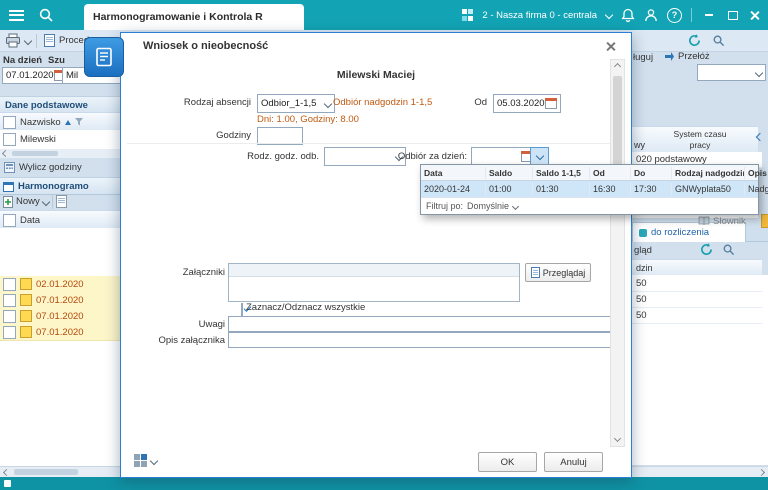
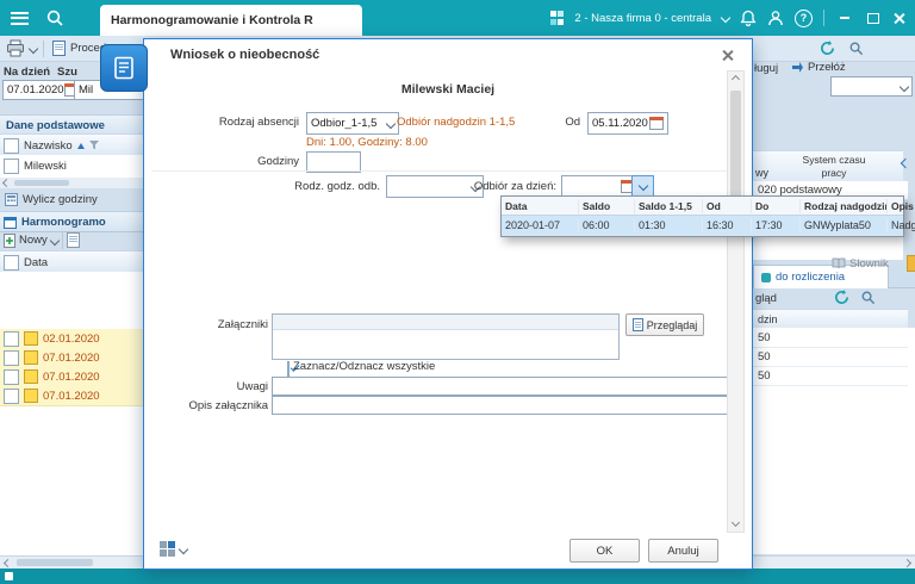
  Harmonogramowanie i Kontrola R
  2 - Nasza firma 0 - centrala
  ?
  Proce
  Na dzień
  Szu
  07.01.2020
  Mil
  Dane podstawowe
  Nazwisko
  Milewski
  Wylicz godziny
  Harmonogramo
  Nowy
  Data
  02.01.2020
  07.01.2020
  07.01.2020
  07.01.2020
  ługuj
  Przełóż
  wy
  System czasu pracy
  020 podstawowy
  do rozliczenia
  gląd
  dzin
  50
  50
  50
  Słownik
  Wniosek o nieobecność
  Milewski Maciej
  Rodzaj absencji
  Odbior_1-1,5
  Odbiór nadgodzin 1-1,5
  Od
- 05.03.2020
+ 05.11.2020
  Dni: 1.00, Godziny: 8.00
  Godziny
  Rodz. godz. odb.
  Odbiór za dzień:
  Załączniki
  Przeglądaj
  Zaznacz/Odznacz wszystkie
  Uwagi
  Opis załącznika
  OK
  Anuluj
  Data
  Saldo
  Saldo 1-1,5
  Od
  Do
  Rodzaj nadgodzi
  Opis
- 2020-01-24
+ 2020-01-07
- 01:00
+ 06:00
  01:30
  16:30
  17:30
  GNWyplata50
- Filtruj po:
- Domyślnie
